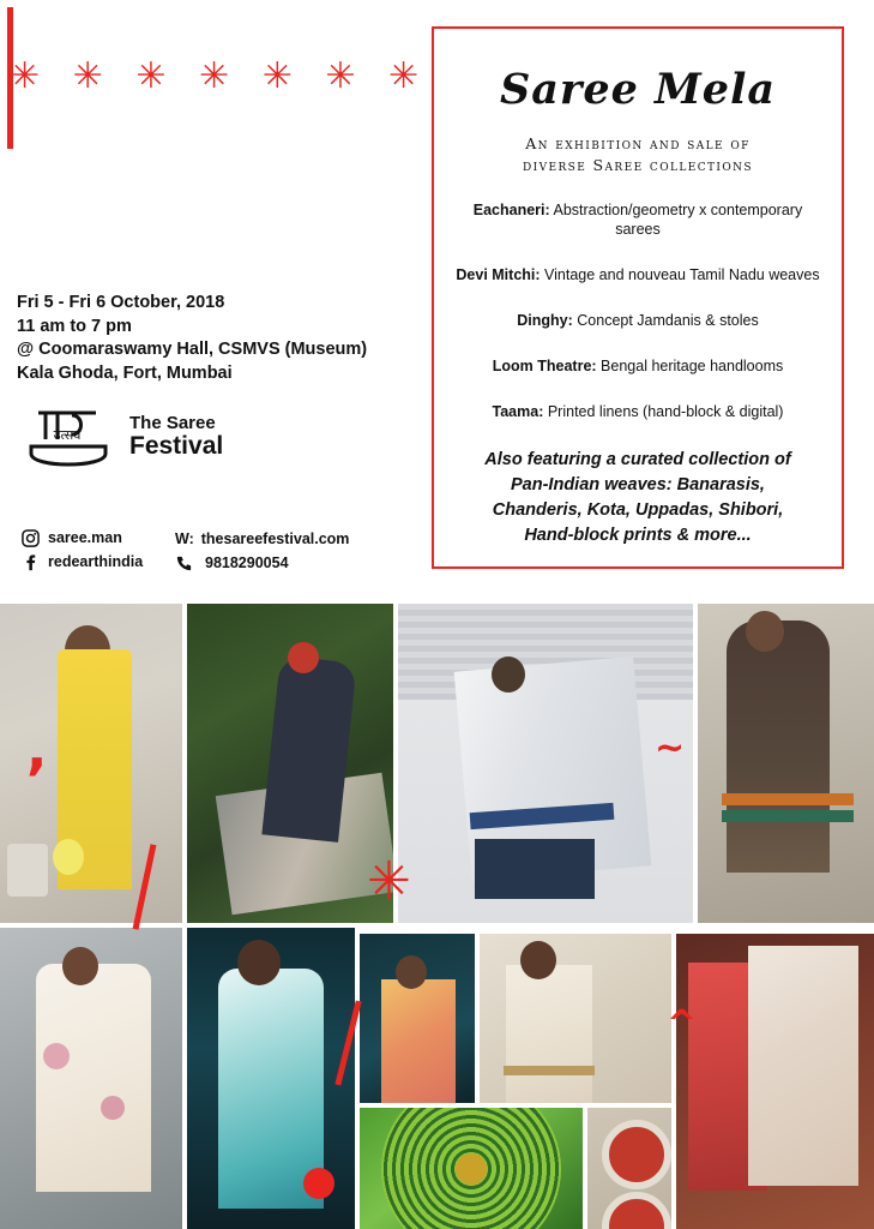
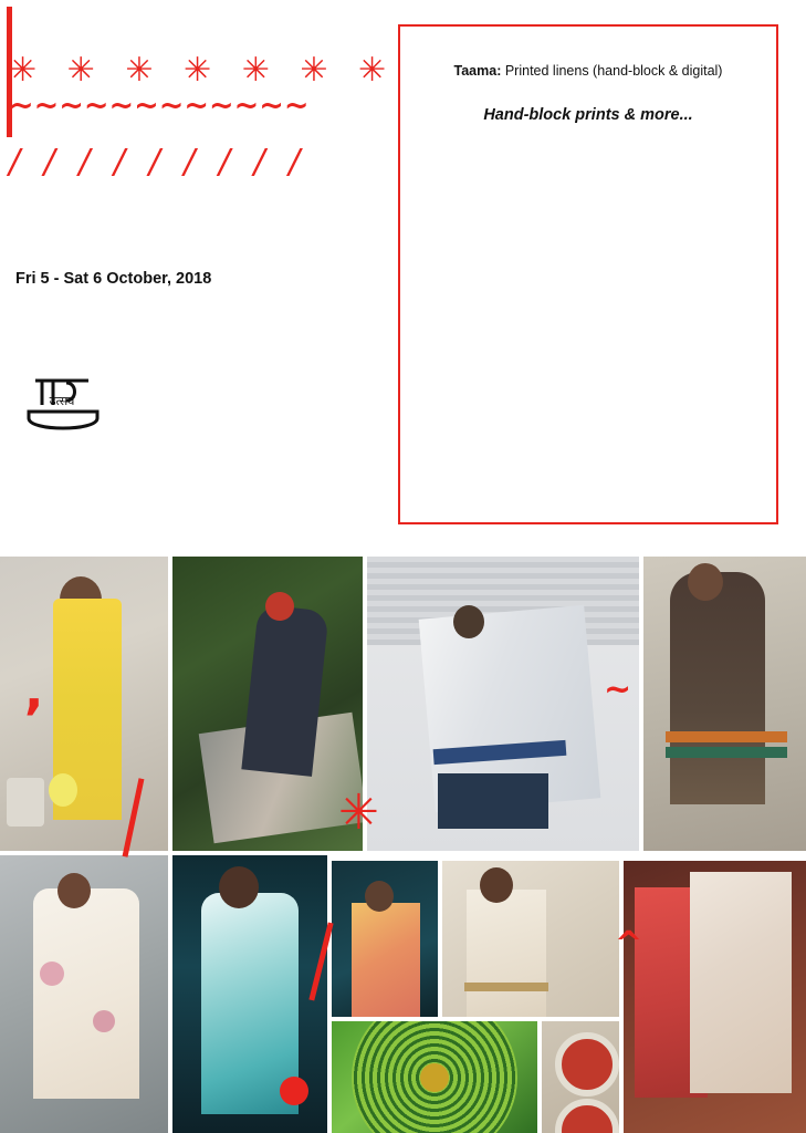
  ✳ ✳ ✳ ✳ ✳ ✳ ✳
+ ~~~~~~~~~~~~
+ / / / / / / / / /
- Fri 5 - Fri 6 October, 2018
+ Fri 5 - Sat 6 October, 2018
- 11 am to 7 pm
- @ Coomaraswamy Hall, CSMVS (Museum)
- Kala Ghoda, Fort, Mumbai
  उत्सव
- The Saree
- Festival
- saree.man
- redearthindia
- W:
- thesareefestival.com
- 9818290054
- Saree Mela
- An exhibition and sale of
- diverse Saree collections
- Eachaneri: Abstraction/geometry x contemporary sarees
- Devi Mitchi: Vintage and nouveau Tamil Nadu weaves
- Dinghy: Concept Jamdanis & stoles
- Loom Theatre: Bengal heritage handlooms
  Taama: Printed linens (hand-block & digital)
- Also featuring a curated collection of
- Pan-Indian weaves: Banarasis,
- Chanderis, Kota, Uppadas, Shibori,
  Hand-block prints & more...
  ,
  ✳
  ~
  ^
